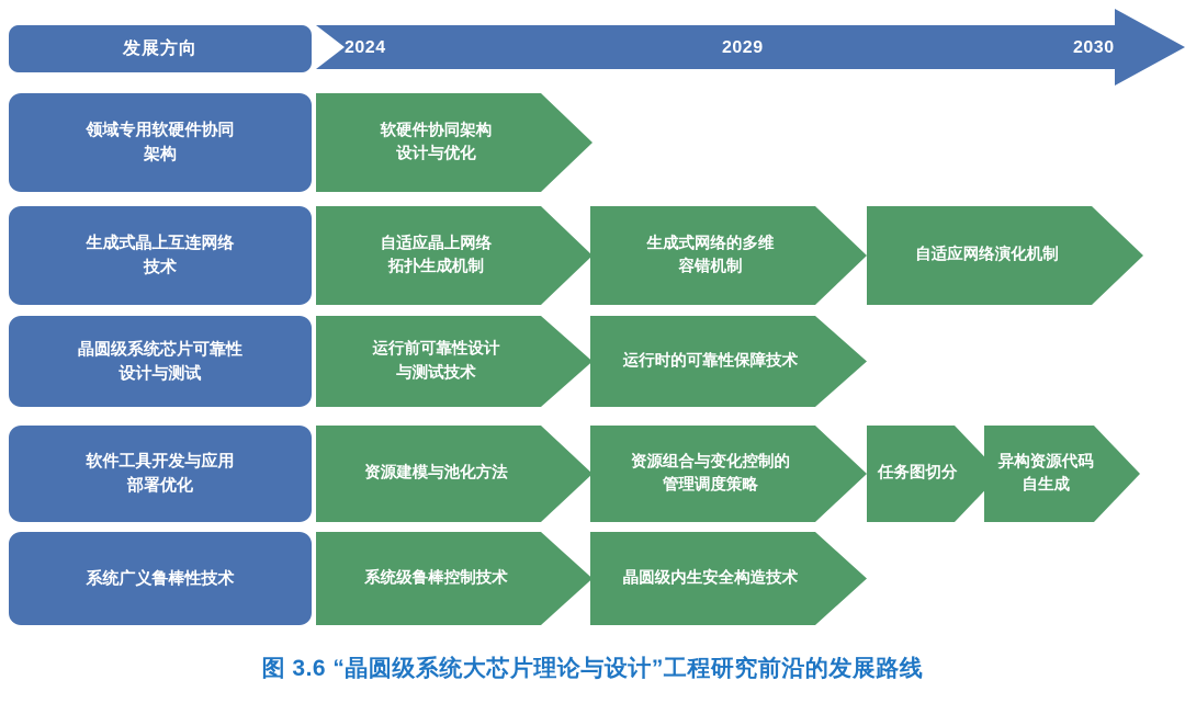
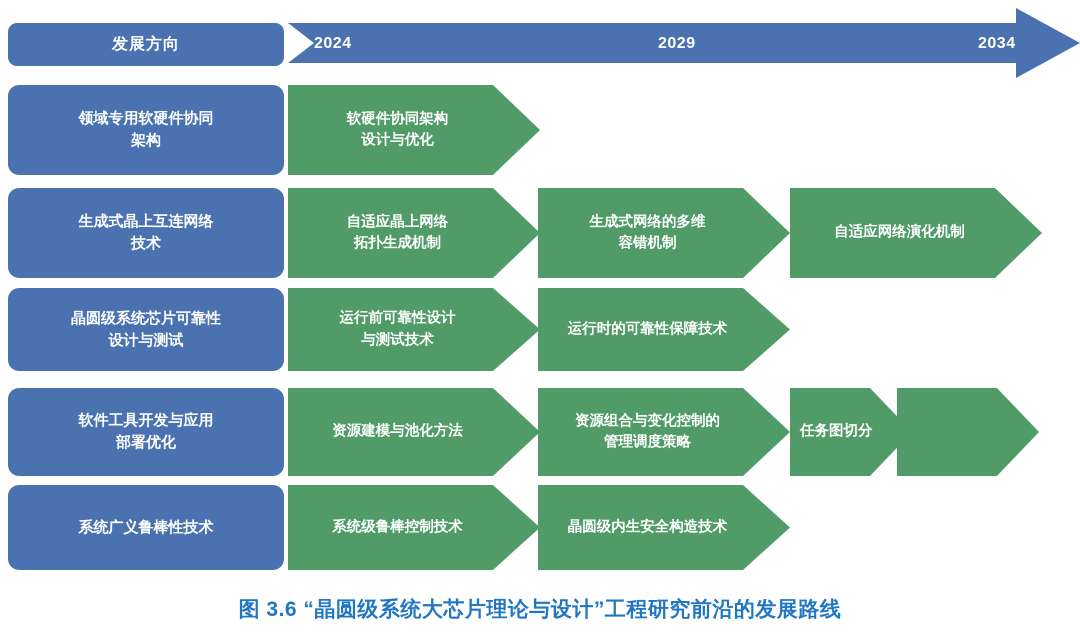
  发展方向
  2024
  2029
- 2030
+ 2034
  领域专用软硬件协同
  架构
  软硬件协同架构
  设计与优化
  生成式晶上互连网络
  技术
  自适应晶上网络
  拓扑生成机制
  生成式网络的多维
  容错机制
  自适应网络演化机制
  晶圆级系统芯片可靠性
  设计与测试
  运行前可靠性设计
  与测试技术
  运行时的可靠性保障技术
  软件工具开发与应用
  部署优化
  资源建模与池化方法
  资源组合与变化控制的
  管理调度策略
  任务图切分
- 异构资源代码
- 自生成
  系统广义鲁棒性技术
  系统级鲁棒控制技术
  晶圆级内生安全构造技术
  图 3.6 “晶圆级系统大芯片理论与设计”工程研究前沿的发展路线
